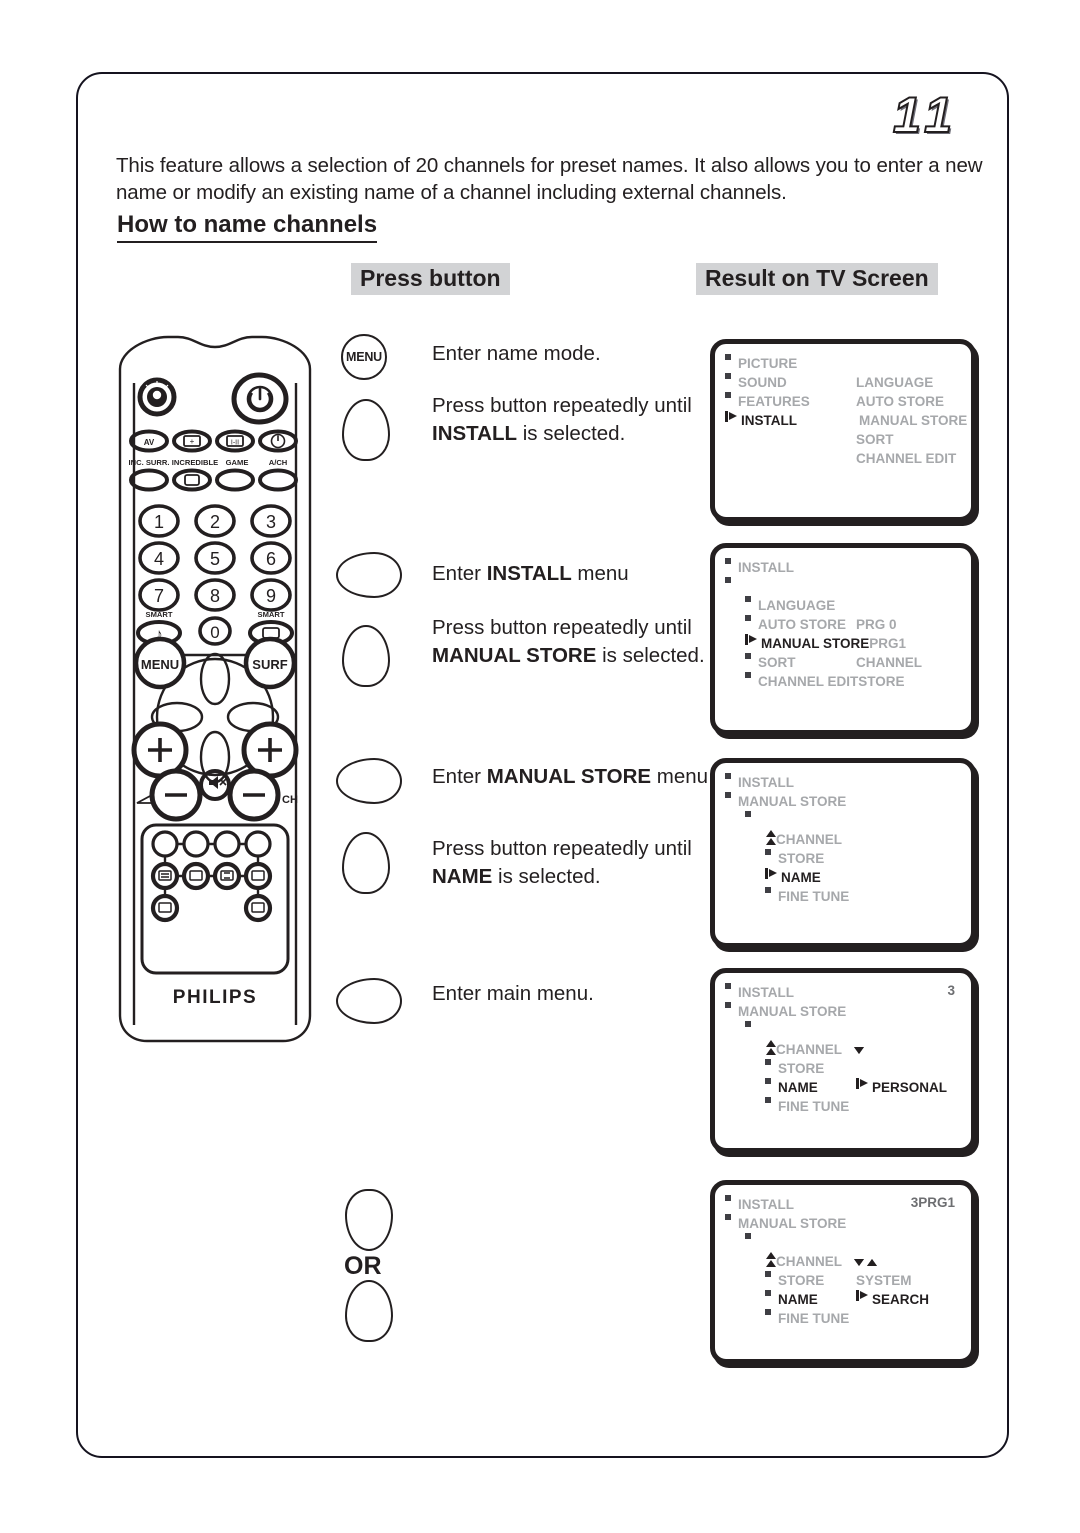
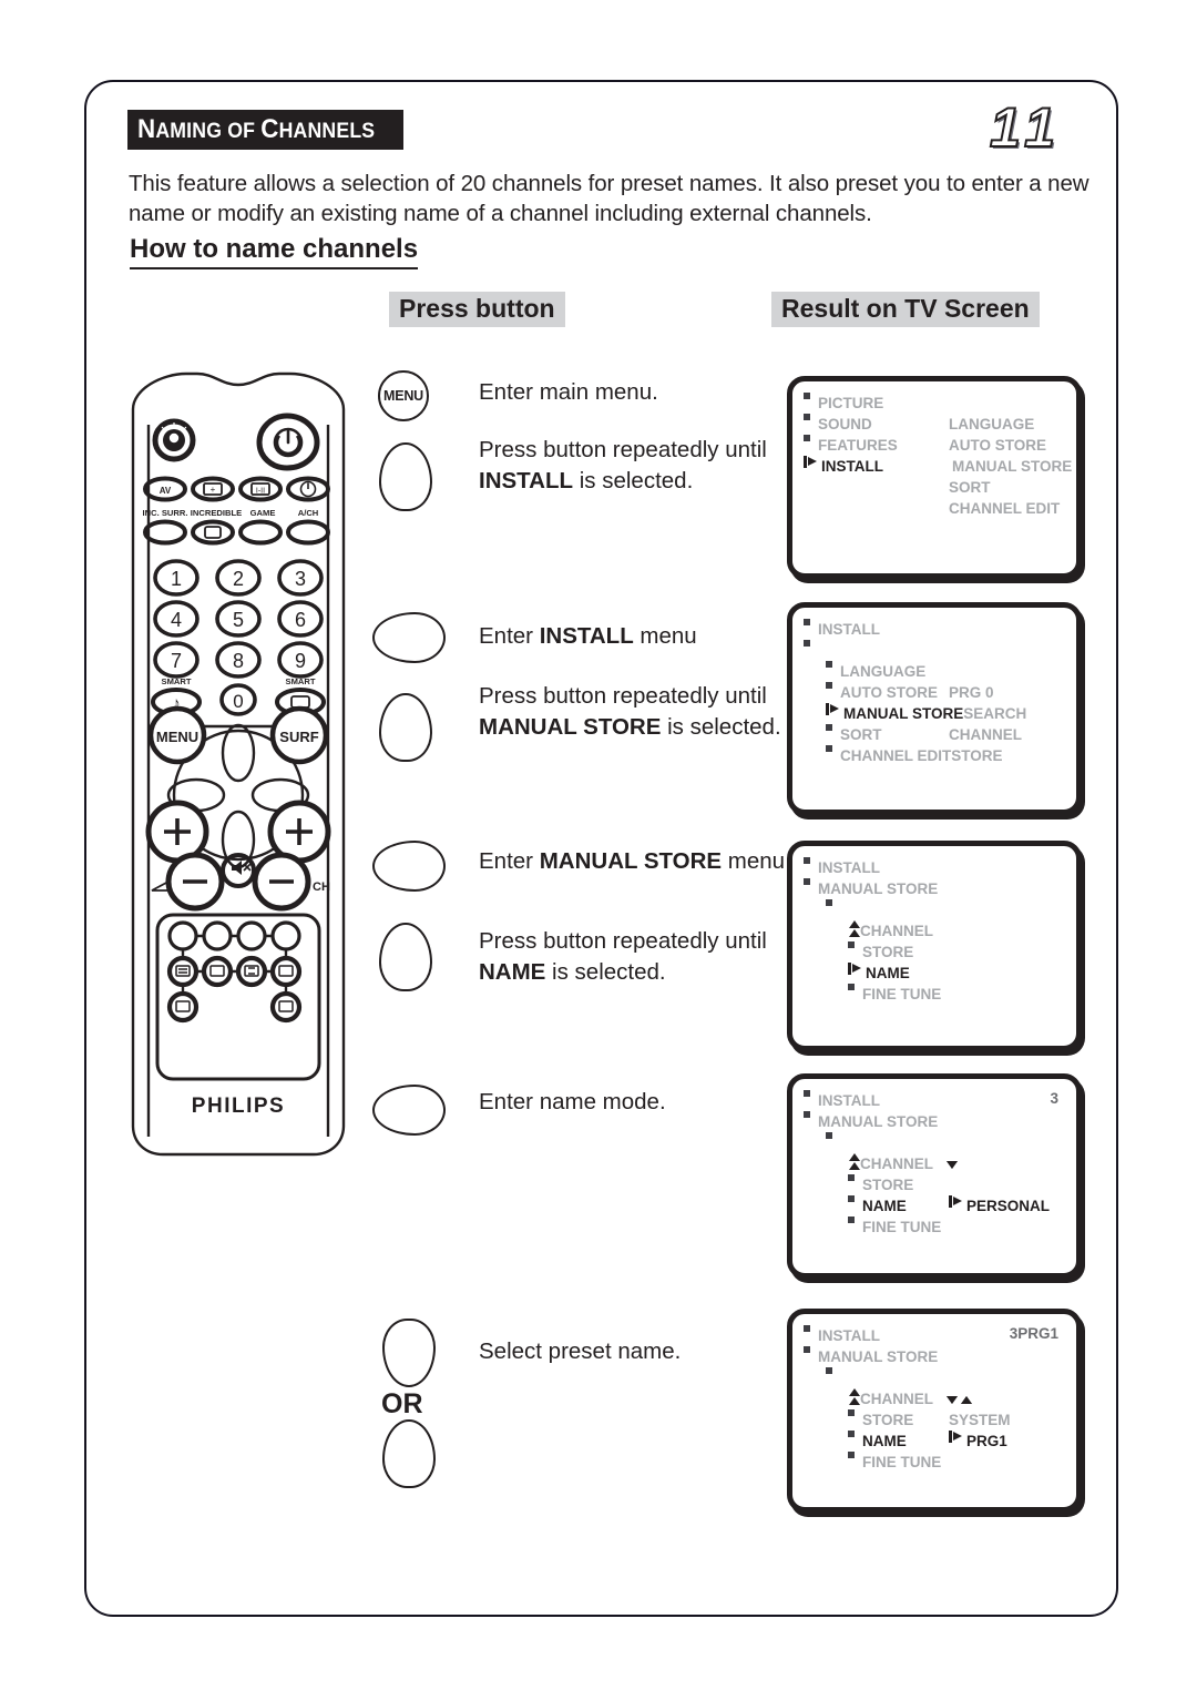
+ NAMING OF CHANNELS
  11
- This feature allows a selection of 20 channels for preset names. It also allows you to enter a new name or modify an existing name of a channel including external channels.
+ This feature allows a selection of 20 channels for preset names. It also preset you to enter a new name or modify an existing name of a channel including external channels.
  How to name channels
  Press button
  Result on TV Screen
  AV
  +
  INC. SURR.
  INCREDIBLE
  GAME
  A/CH
  1
  2
  3
  4
  5
  6
  7
  8
  9
  SMART
  SMART
  ♪
  0
  MENU
  SURF
  CH
  PHILIPS
  MENU
- Enter name mode.
+ Enter main menu.
  Press button repeatedly until INSTALL is selected.
  Enter INSTALL menu
  Press button repeatedly until MANUAL STORE is selected.
  Enter MANUAL STORE menu
  Press button repeatedly until NAME is selected.
- Enter main menu.
+ Enter name mode.
  OR
+ Select preset name.
  PICTURE
  SOUND
  LANGUAGE
  FEATURES
  AUTO STORE
  INSTALL
  MANUAL STORE
  SORT
  CHANNEL EDIT
  INSTALL
  LANGUAGE
  AUTO STORE
  PRG 0
  MANUAL STORE
- PRG1
+ SEARCH
  SORT
  CHANNEL
  CHANNEL EDIT
  STORE
  INSTALL
  MANUAL STORE
  CHANNEL
  STORE
  NAME
  FINE TUNE
  3
  INSTALL
  MANUAL STORE
  CHANNEL
  STORE
  NAME
  PERSONAL
  FINE TUNE
  3PRG1
  INSTALL
  MANUAL STORE
  CHANNEL
  STORE
  SYSTEM
  NAME
- SEARCH
+ PRG1
  FINE TUNE
